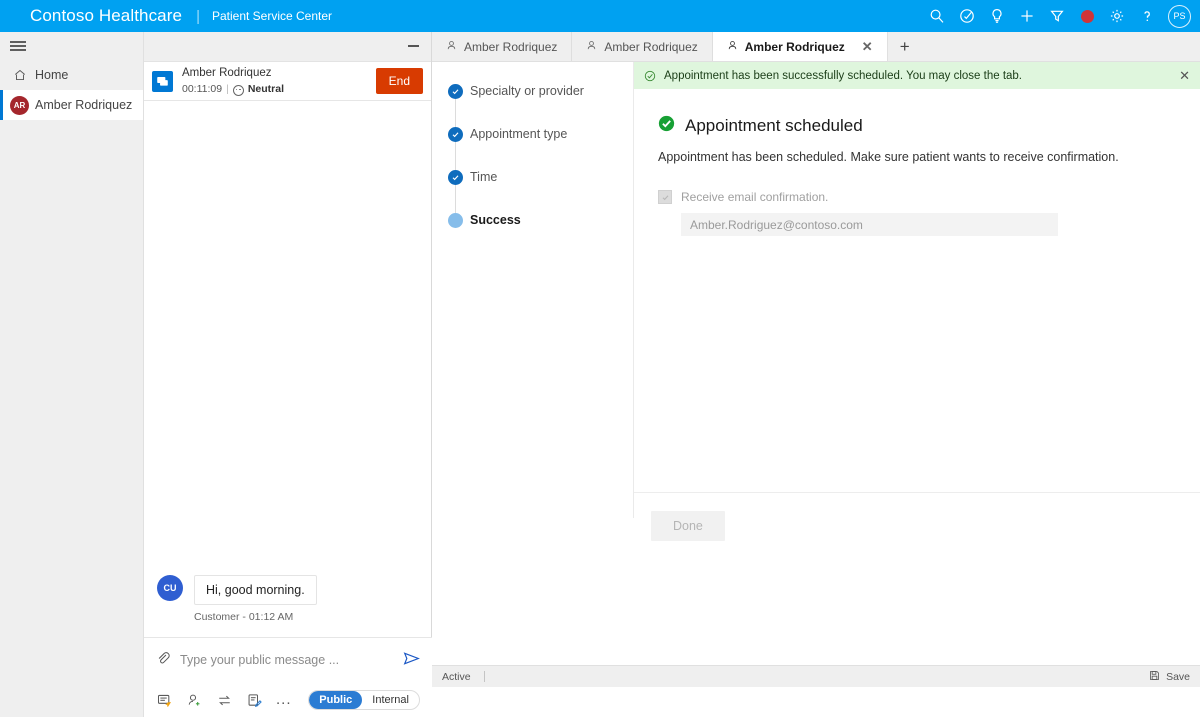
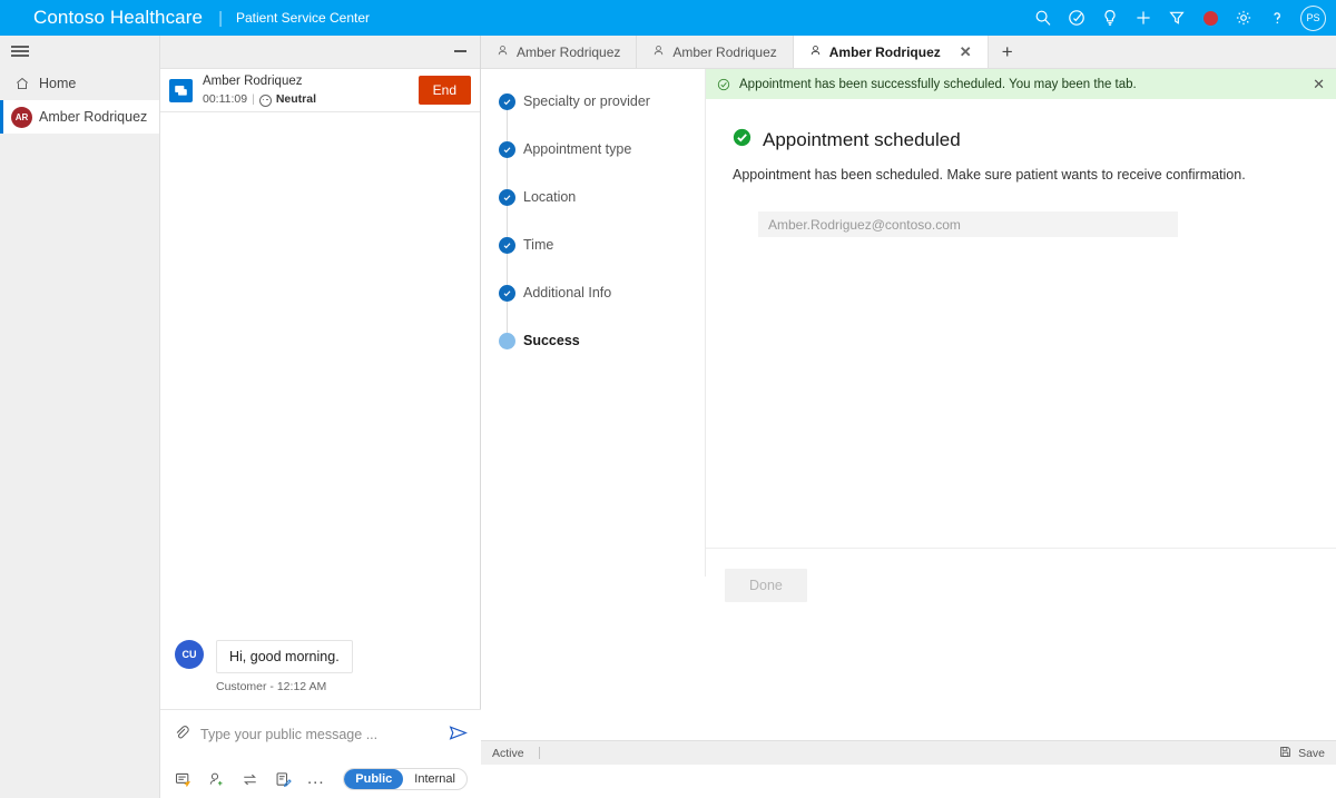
  Contoso Healthcare
  |
  Patient Service Center
  PS
  Home
  AR
  Amber Rodriquez
  Amber Rodriquez
  00:11:09
  |
  Neutral
  End
  CU
  Hi, good morning.
- Customer - 01:12 AM
+ Customer - 12:12 AM
  Type your public message ...
  ...
  Public
  Internal
  Amber Rodriquez
  Amber Rodriquez
  Amber Rodriquez
  ✕
  +
  Specialty or provider
  Appointment type
+ Location
  Time
+ Additional Info
  Success
- Appointment has been successfully scheduled. You may close the tab.
+ Appointment has been successfully scheduled. You may been the tab.
  ✕
  Appointment scheduled
  Appointment has been scheduled. Make sure patient wants to receive confirmation.
- Receive email confirmation.
  Amber.Rodriguez@contoso.com
  Done
  Active
  Save
